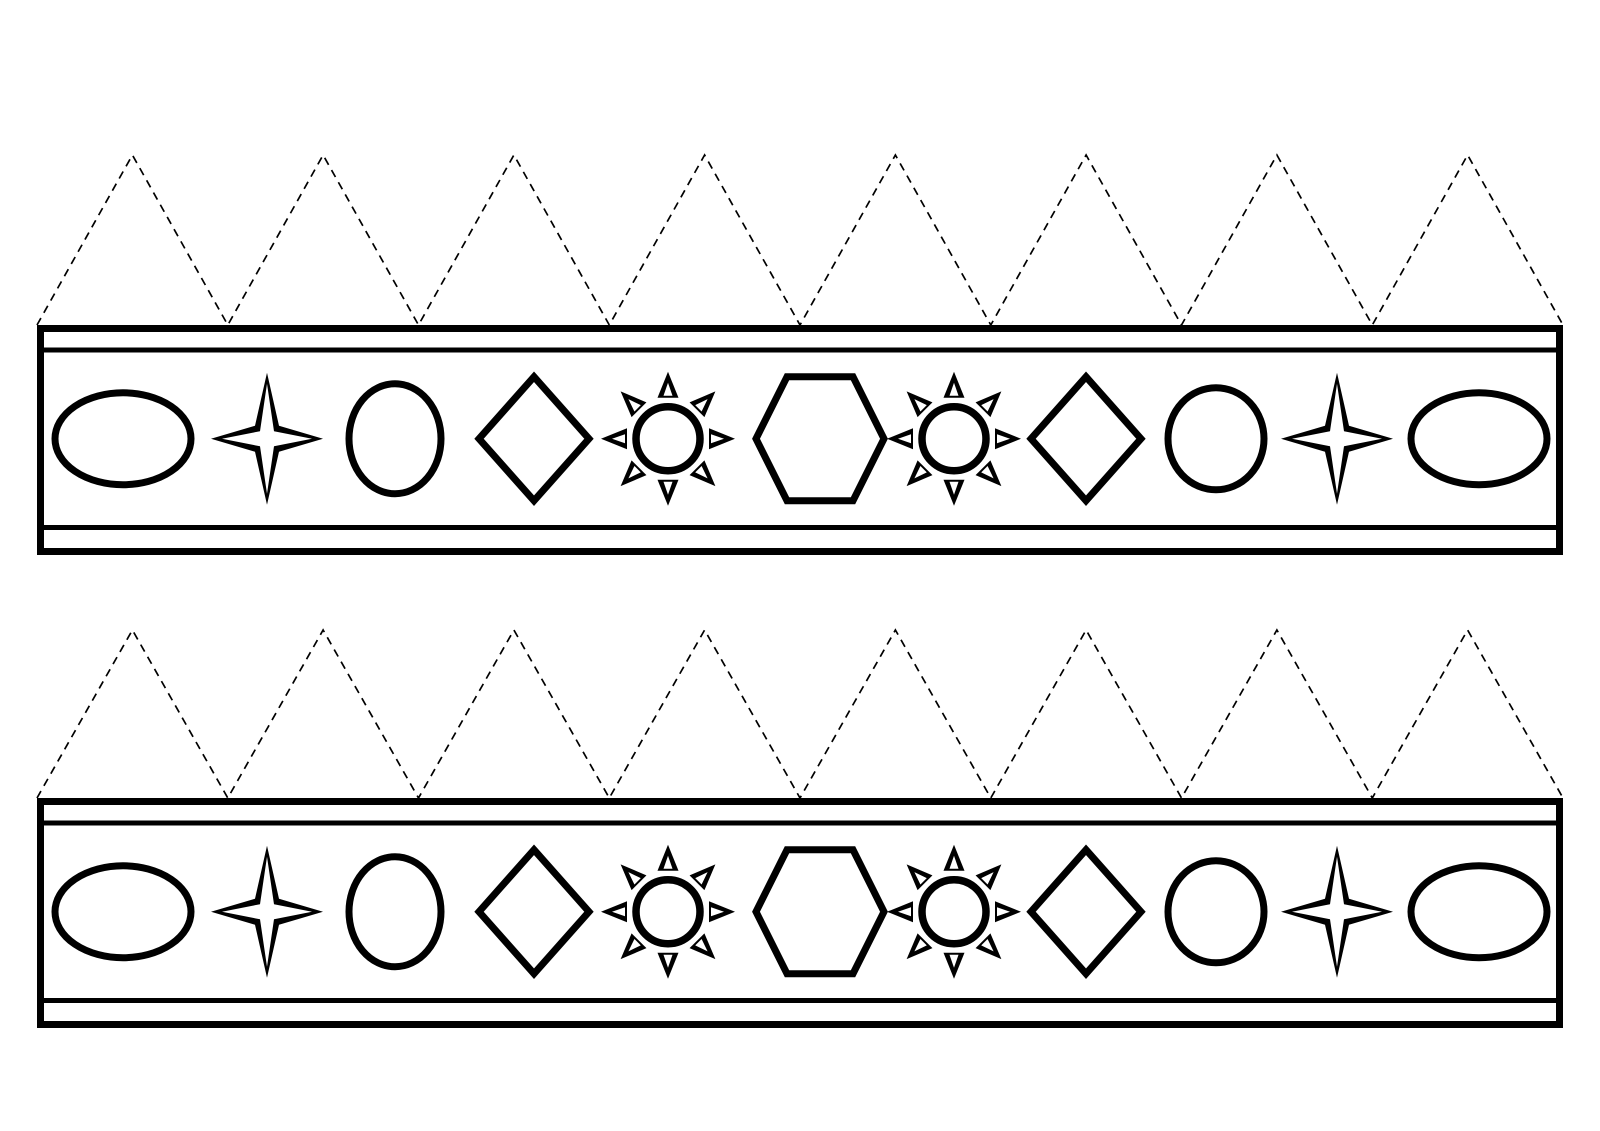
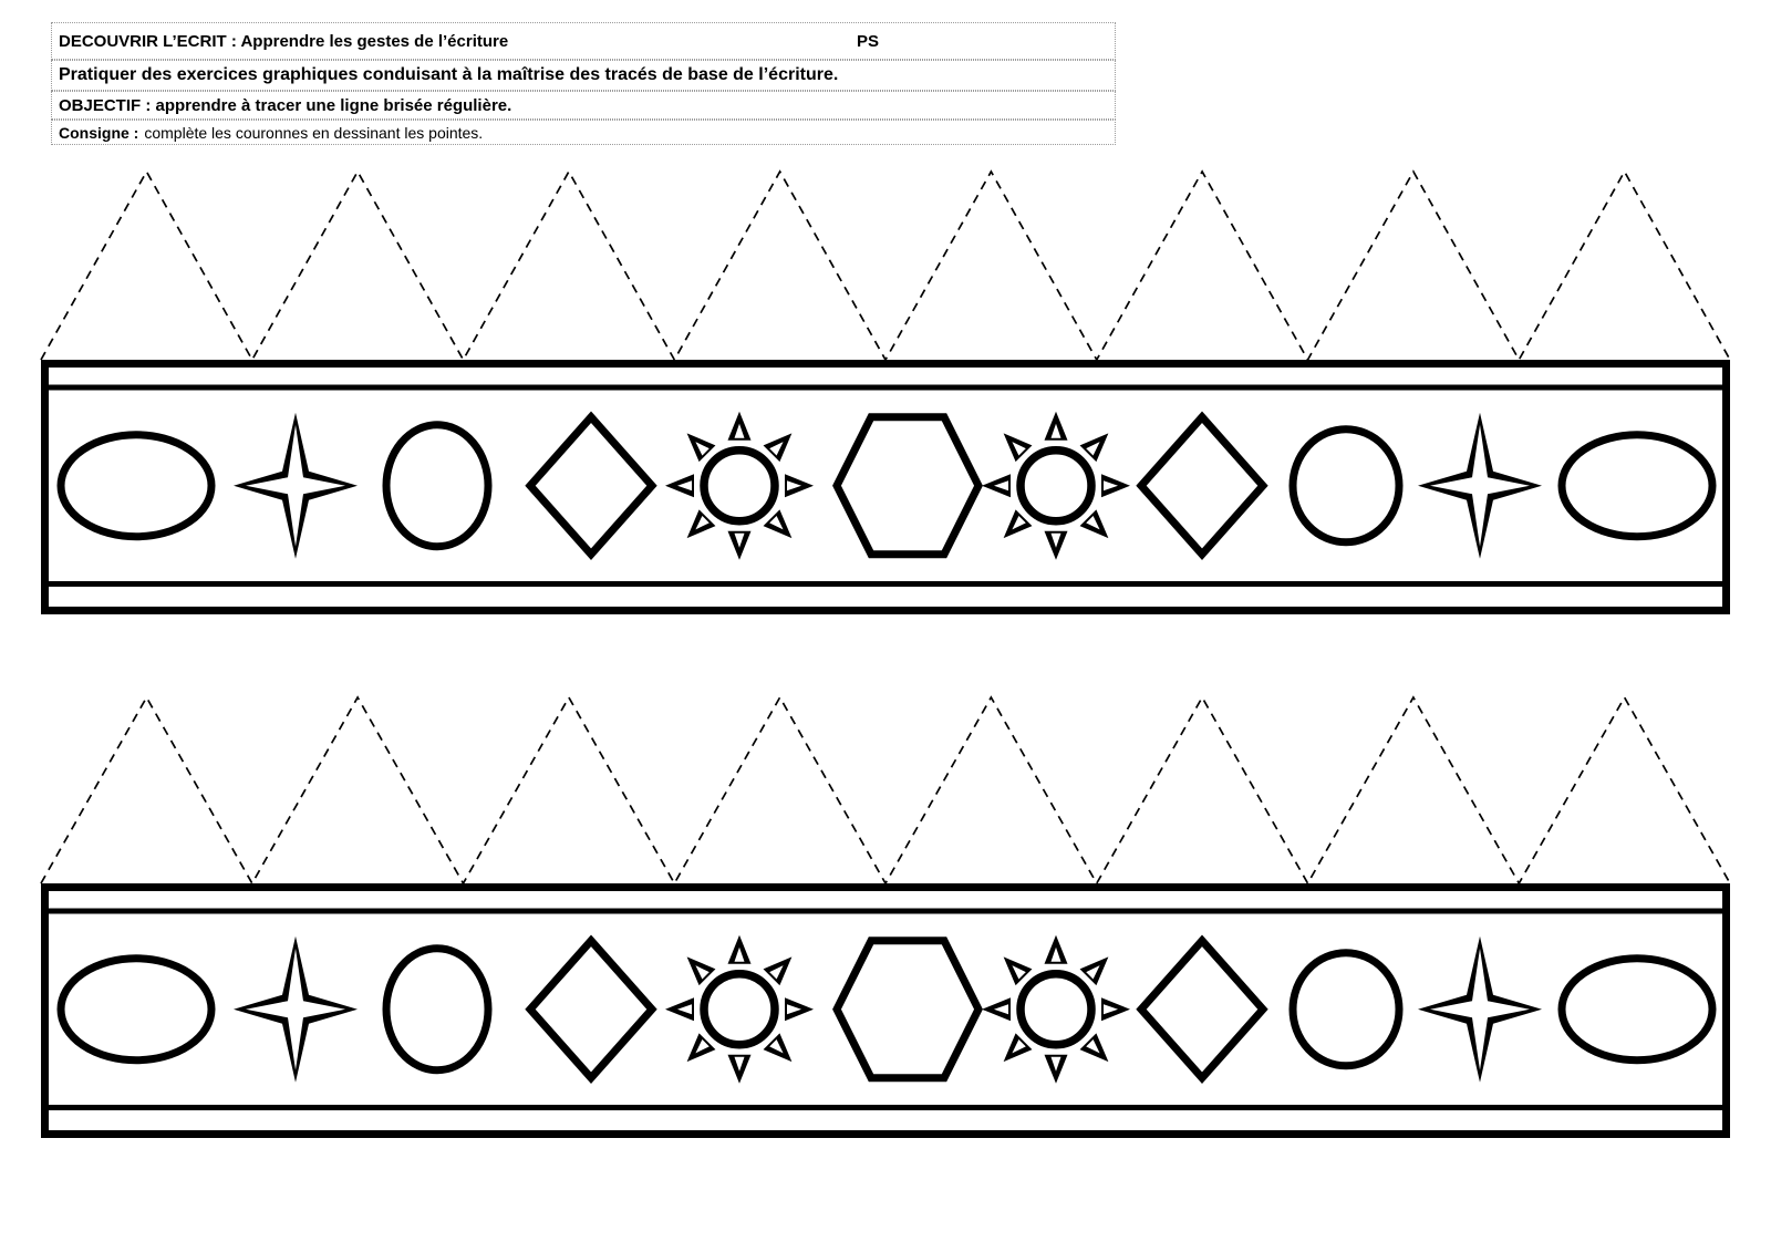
+ DECOUVRIR L’ECRIT : Apprendre les gestes de l’écriture
+ PS
+ Pratiquer des exercices graphiques conduisant à la maîtrise des tracés de base de l’écriture.
+ OBJECTIF : apprendre à tracer une ligne brisée régulière.
+ Consigne :
+ complète les couronnes en dessinant les pointes.
